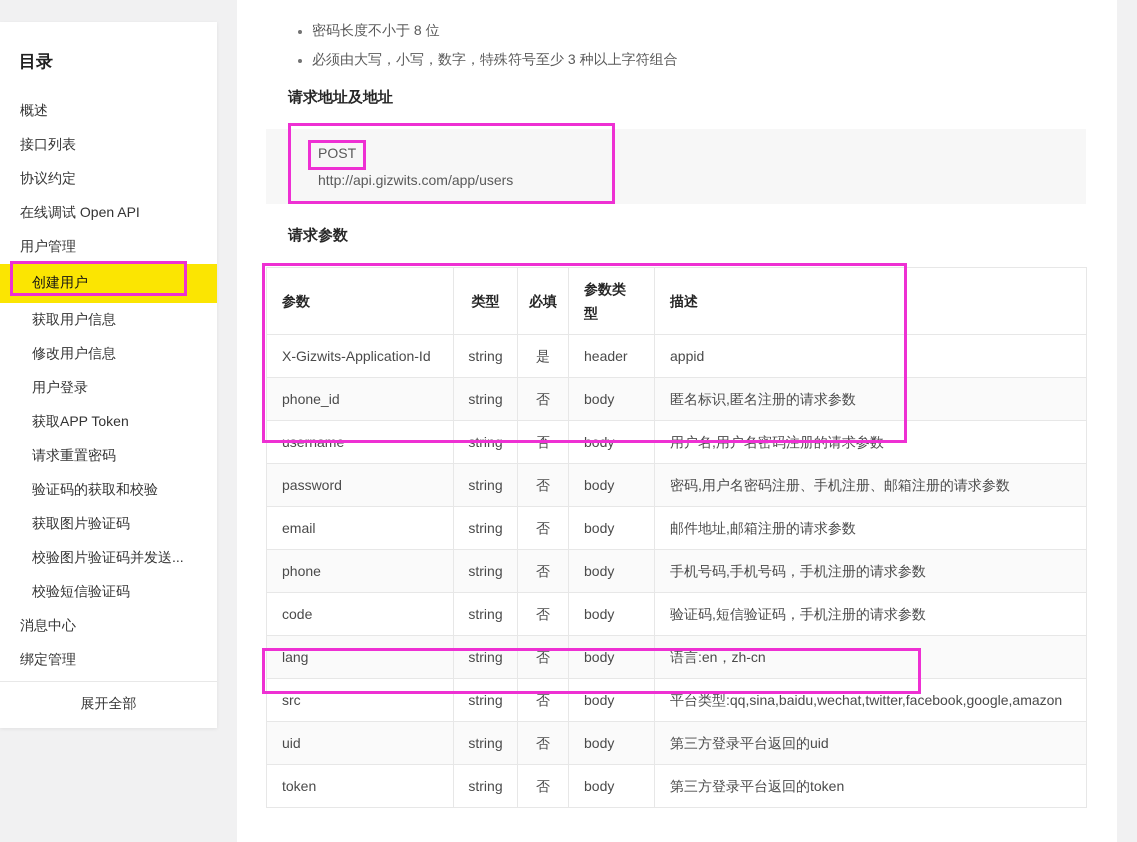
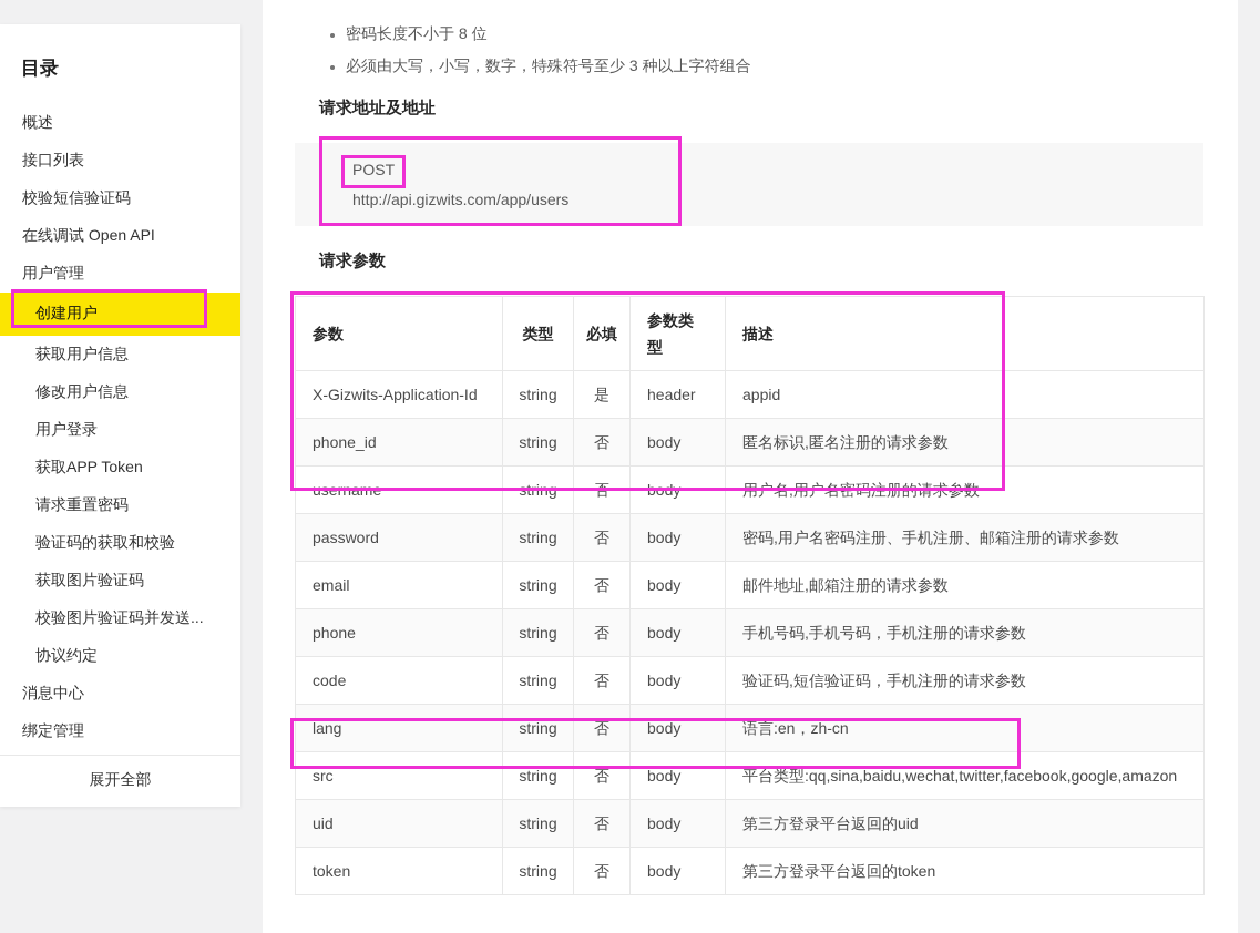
  目录
  概述
  接口列表
- 协议约定
+ 校验短信验证码
  在线调试 Open API
  用户管理
  创建用户
  获取用户信息
  修改用户信息
  用户登录
  获取APP Token
  请求重置密码
  验证码的获取和校验
  获取图片验证码
  校验图片验证码并发送...
- 校验短信验证码
+ 协议约定
  消息中心
  绑定管理
  展开全部
  密码长度不小于 8 位
  必须由大写，小写，数字，特殊符号至少 3 种以上字符组合
  请求地址及地址
  POST
  http://api.gizwits.com/app/users
  请求参数
  参数	类型	必填	参数类型	描述
  X-Gizwits-Application-Id	string	是	header	appid
  phone_id	string	否	body	匿名标识,匿名注册的请求参数
  username	string	否	body	用户名,用户名密码注册的请求参数
  password	string	否	body	密码,用户名密码注册、手机注册、邮箱注册的请求参数
  email	string	否	body	邮件地址,邮箱注册的请求参数
  phone	string	否	body	手机号码,手机号码，手机注册的请求参数
  code	string	否	body	验证码,短信验证码，手机注册的请求参数
  lang	string	否	body	语言:en，zh-cn
  src	string	否	body	平台类型:qq,sina,baidu,wechat,twitter,facebook,google,amazon
  uid	string	否	body	第三方登录平台返回的uid
  token	string	否	body	第三方登录平台返回的token
